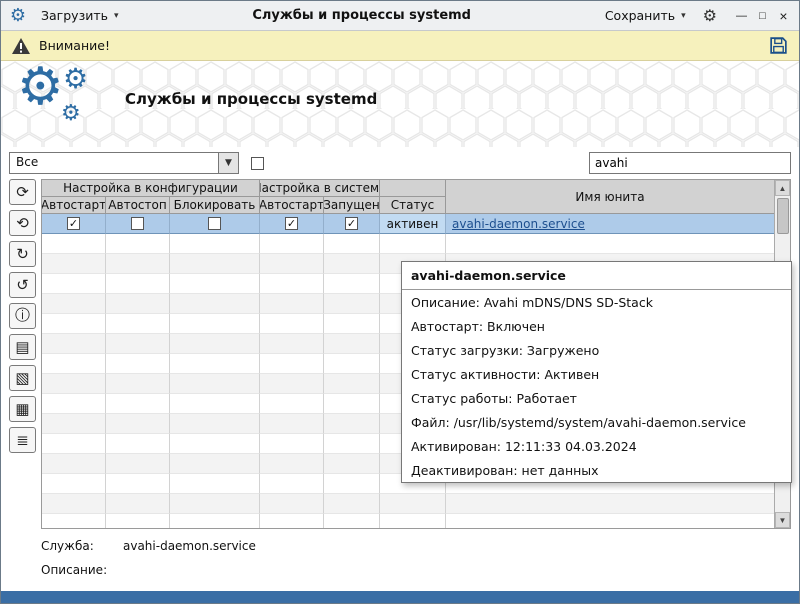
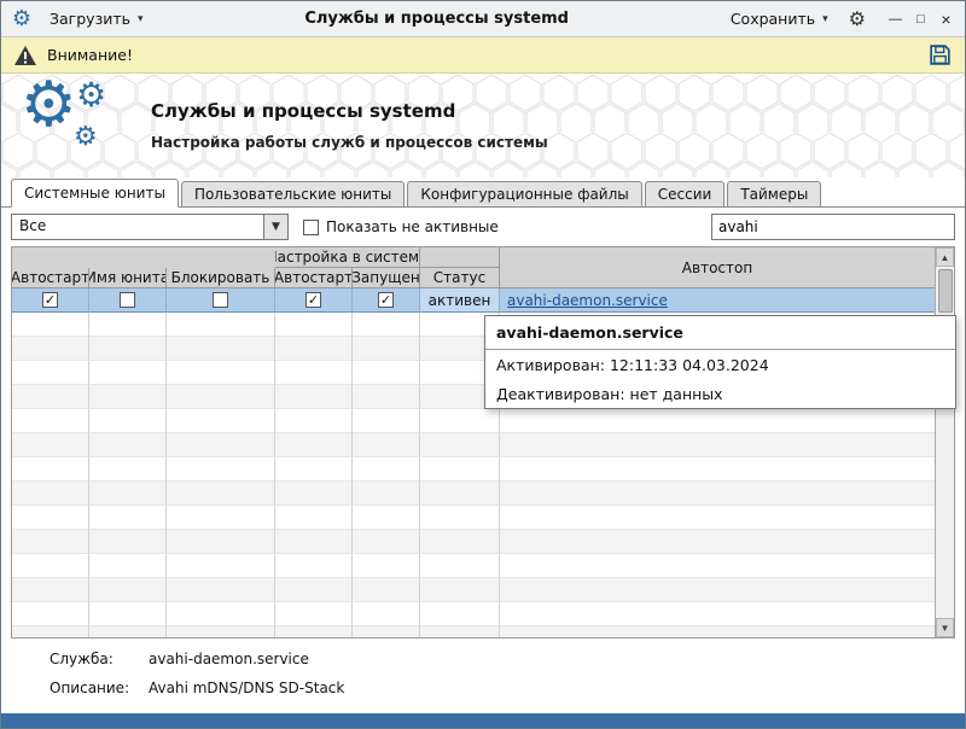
  ⚙
  Загрузить
  ▾
  Службы и процессы systemd
  Сохранить
  ▾
  ⚙
  —
  □
  ×
  Внимание!
  ⚙
  ⚙
  ⚙
  Службы и процессы systemd
+ Настройка работы служб и процессов системы
+ Системные юниты
+ Пользовательские юниты
+ Конфигурационные файлы
+ Сессии
+ Таймеры
  Все
  ▼
+ Показать не активные
  avahi
- ⟳
- ⟲
- ↻
- ↺
- ⓘ
- ▤
- ▧
- ▦
- ≣
- Настройка в конфигурации
  астройка в систем
- Имя юнита
+ Автостоп
  Автостарт
- Автостоп
+ Имя юнита
  Блокировать
  Автостарт
  Запущен
  Статус
  активен
  avahi-daemon.service
  ▲
  ▼
  avahi-daemon.service
- Описание: Avahi mDNS/DNS SD-Stack
- Автостарт: Включен
- Статус загрузки: Загружено
- Статус активности: Активен
- Статус работы: Работает
- Файл: /usr/lib/systemd/system/avahi-daemon.service
  Активирован: 12:11:33 04.03.2024
  Деактивирован: нет данных
  Служба:
  avahi-daemon.service
  Описание:
+ Avahi mDNS/DNS SD-Stack
